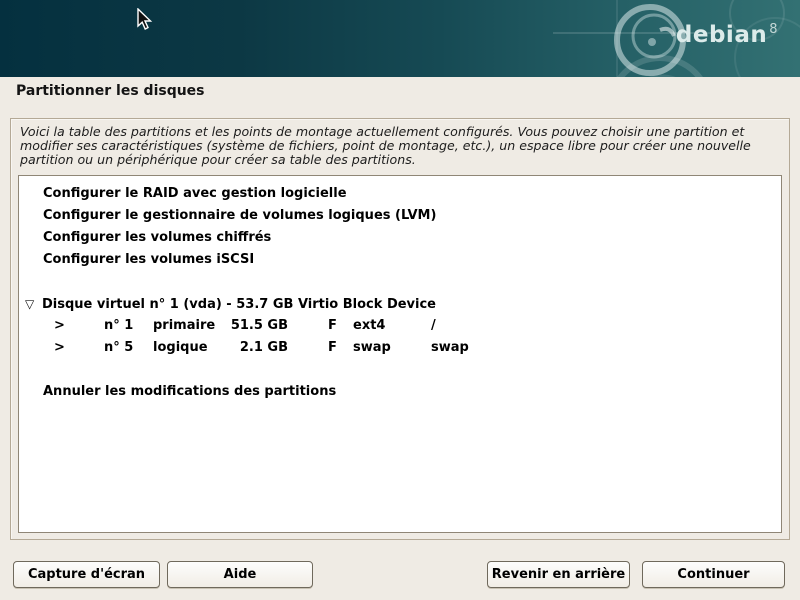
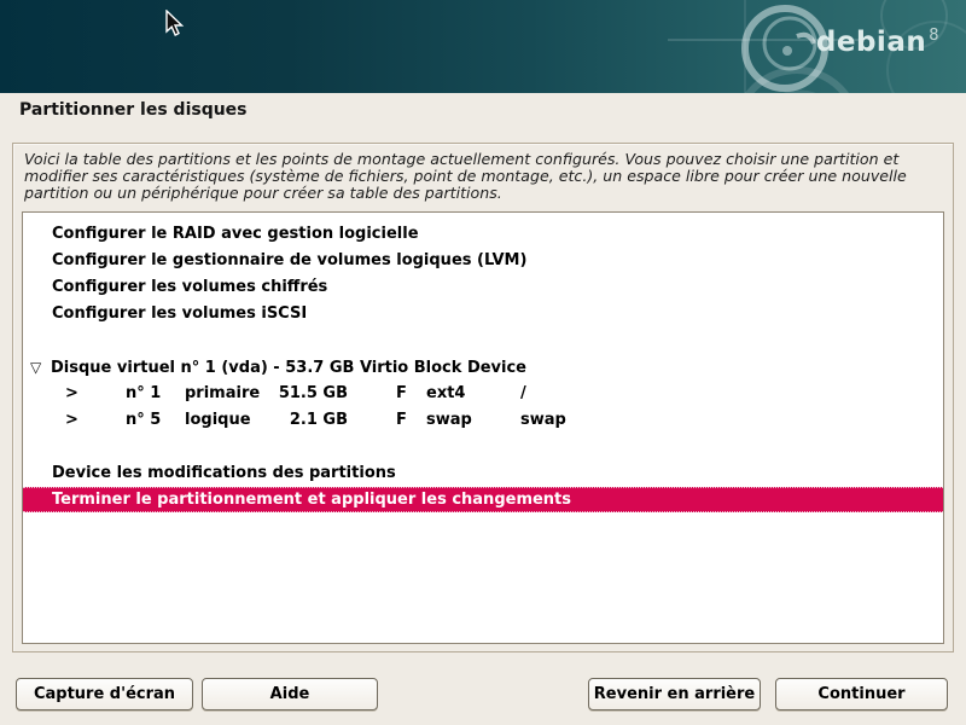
  debian 8
  Partitionner les disques
  Voici la table des partitions et les points de montage actuellement configurés. Vous pouvez choisir une partition et modifier ses caractéristiques (système de fichiers, point de montage, etc.), un espace libre pour créer une nouvelle partition ou un périphérique pour créer sa table des partitions.
  Configurer le RAID avec gestion logicielle
  Configurer le gestionnaire de volumes logiques (LVM)
  Configurer les volumes chiffrés
  Configurer les volumes iSCSI
  ▽ Disque virtuel n° 1 (vda) - 53.7 GB Virtio Block Device
  >
  n° 1
  primaire
  51.5 GB
  F
  ext4
  /
  >
  n° 5
  logique
  2.1 GB
  F
  swap
  swap
- Annuler les modifications des partitions
+ Device les modifications des partitions
+ Terminer le partitionnement et appliquer les changements
  Capture d'écran
  Aide
  Revenir en arrière
  Continuer
